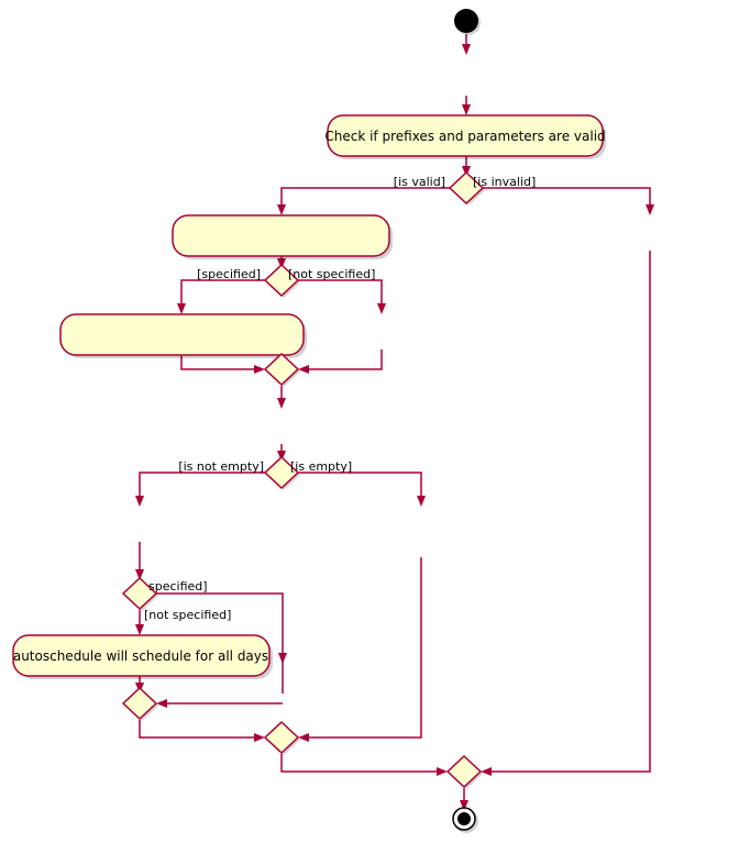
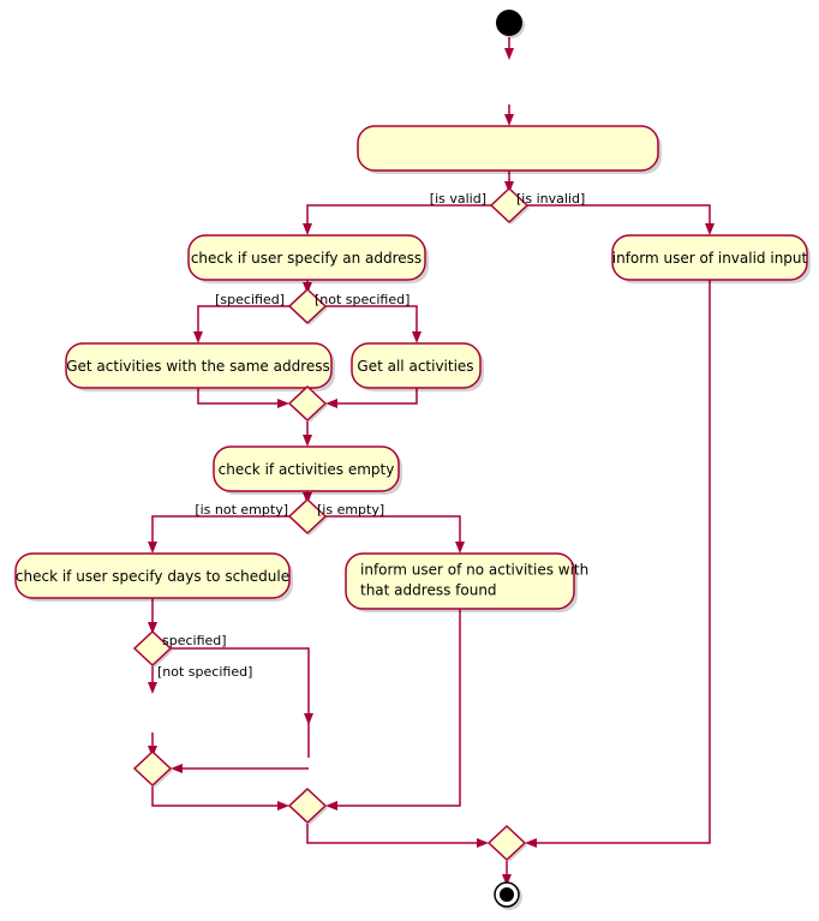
- Check if prefixes and parameters are valid
  [is valid]
  [is invalid]
+ check if user specify an address
+ inform user of invalid input
  [specified]
  [not specified]
+ Get activities with the same address
+ Get all activities
+ check if activities empty
  [is not empty]
  [is empty]
+ check if user specify days to schedule
+ inform user of no activities with
+ that address found
  specified]
  [not specified]
- autoschedule will schedule for all days
